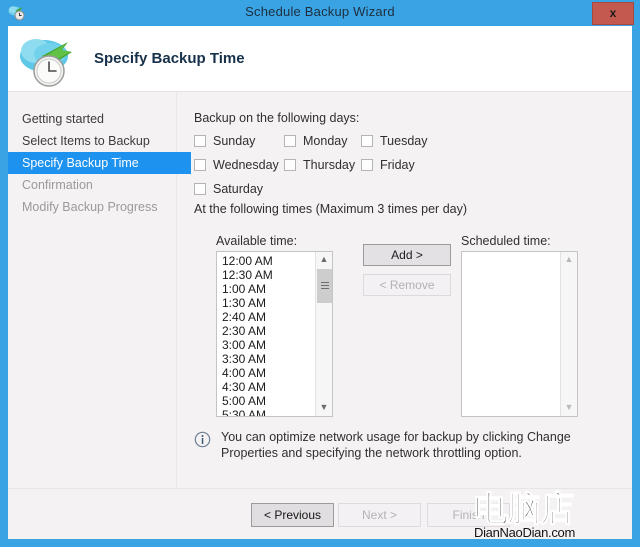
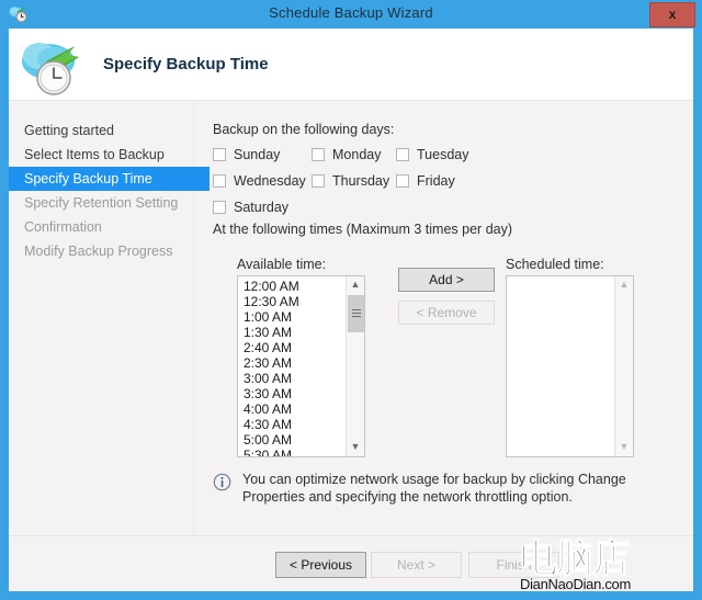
  Schedule Backup Wizard
  x
  Specify Backup Time
  Getting started
  Select Items to Backup
  Specify Backup Time
+ Specify Retention Setting
  Confirmation
  Modify Backup Progress
  Backup on the following days:
  Sunday
  Monday
  Tuesday
  Wednesday
  Thursday
  Friday
  Saturday
  At the following times (Maximum 3 times per day)
  Available time:
  12:00 AM
  12:30 AM
  1:00 AM
  1:30 AM
  2:40 AM
  2:30 AM
  3:00 AM
  3:30 AM
  4:00 AM
  4:30 AM
  5:00 AM
  5:30 AM
  ▲
  ▼
  Add >
  < Remove
  Scheduled time:
  ▲
  ▼
  You can optimize network usage for backup by clicking Change Properties and specifying the network throttling option.
  < Previous
  Next >
  Finish
  电脑店
  DianNaoDian.com
